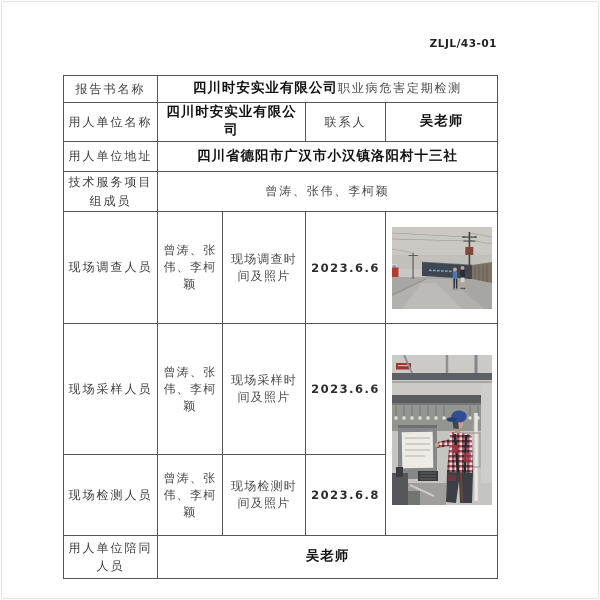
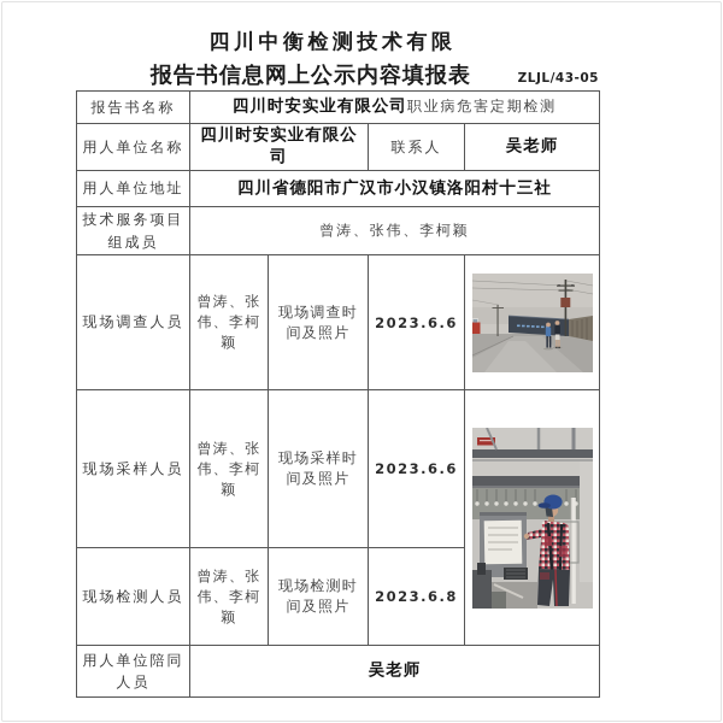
+ 四川中衡检测技术有限
+ 报告书信息网上公示内容填报表
- ZLJL/43-01
+ ZLJL/43-05
  报告书名称	四川时安实业有限公司职业病危害定期检测
  用人单位名称	四川时安实业有限公司	联系人	吴老师
  用人单位地址	四川省德阳市广汉市小汉镇洛阳村十三社
  技术服务项目组成员	曾涛、张伟、李柯颖
  现场调查人员	曾涛、张伟、李柯颖	现场调查时间及照片	2023.6.6
  现场采样人员	曾涛、张伟、李柯颖	现场采样时间及照片	2023.6.6
  现场检测人员	曾涛、张伟、李柯颖	现场检测时间及照片	2023.6.8
  用人单位陪同人员	吴老师
